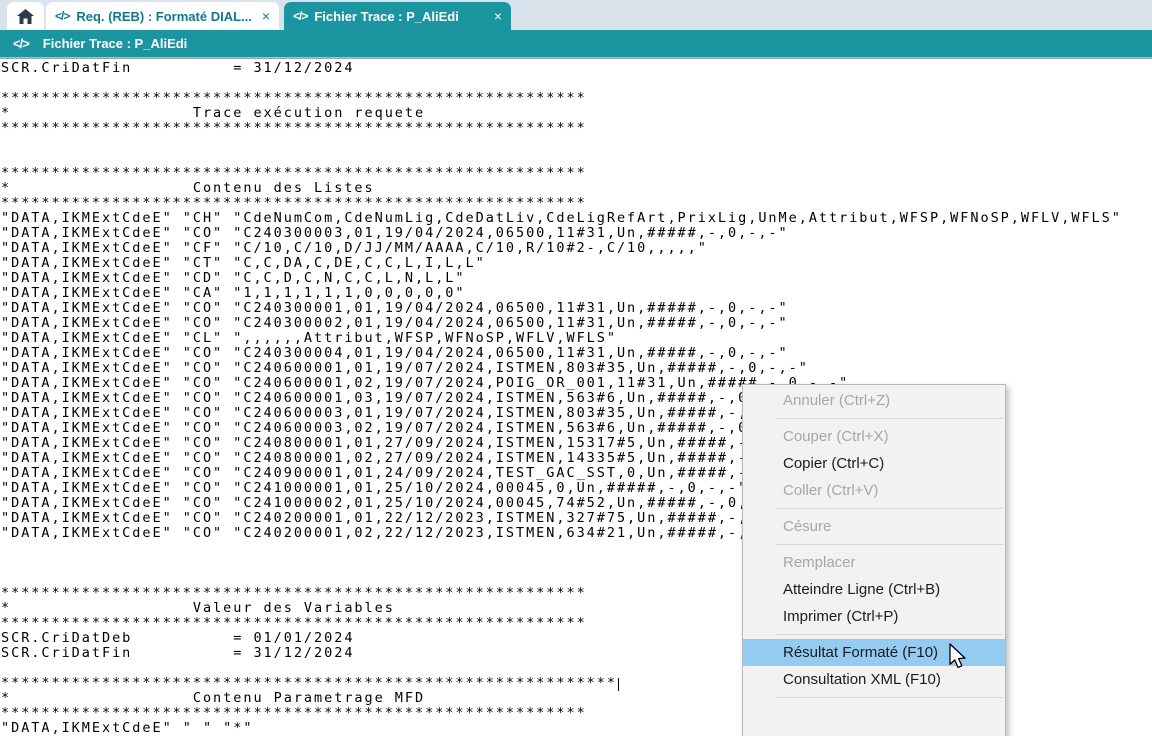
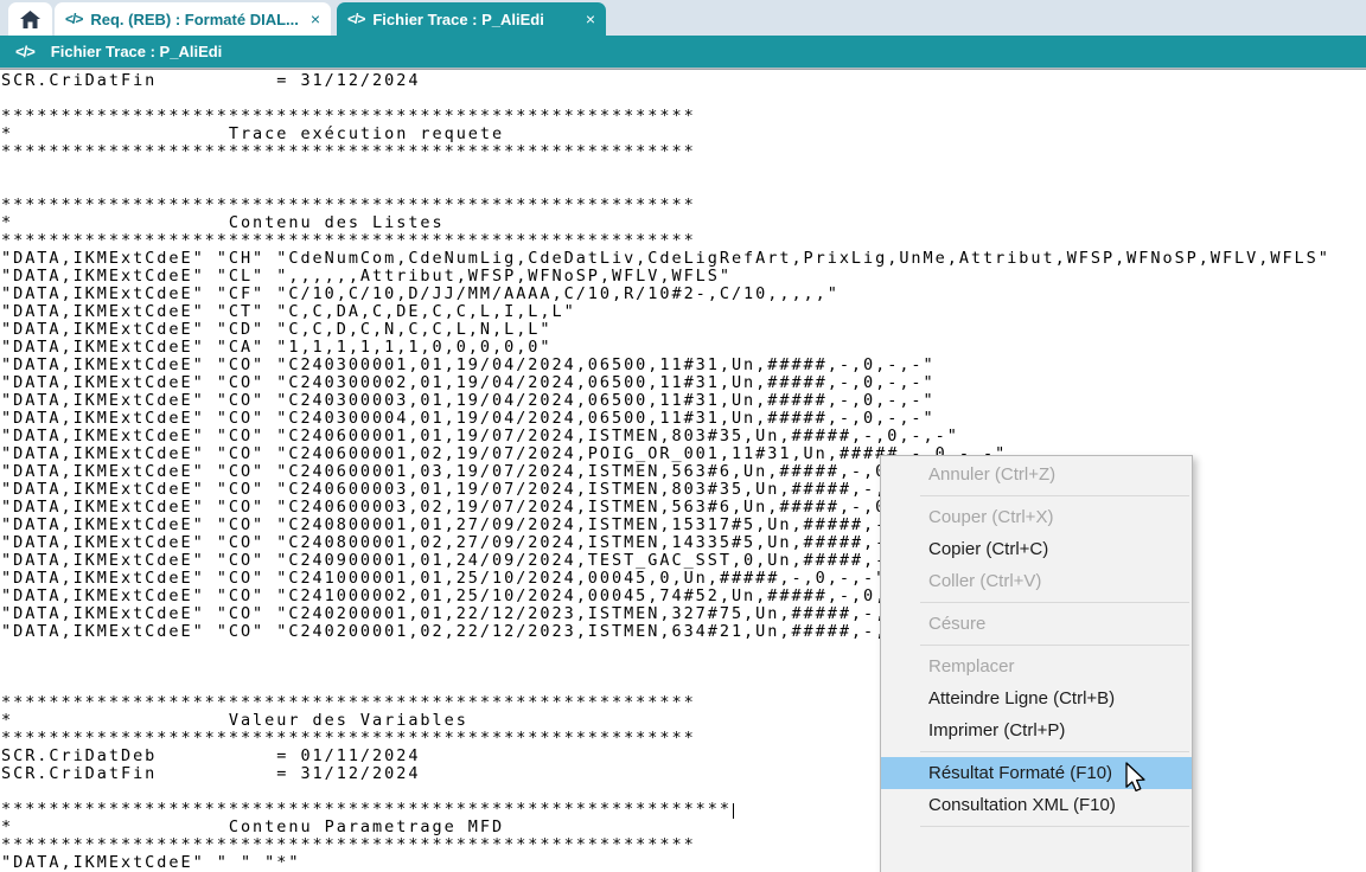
  </>
  Req. (REB) : Formaté DIAL...
  ×
  </>
  Fichier Trace : P_AliEdi
  ×
  </>
  Fichier Trace : P_AliEdi
  SCR.CriDatFin = 31/12/2024
  **********************************************************
  * Trace exécution requete
  **********************************************************
  **********************************************************
  * Contenu des Listes
  **********************************************************
  "DATA,IKMExtCdeE" "CH" "CdeNumCom,CdeNumLig,CdeDatLiv,CdeLigRefArt,PrixLig,UnMe,Attribut,WFSP,WFNoSP,WFLV,WFLS"
- "DATA,IKMExtCdeE" "CO" "C240300003,01,19/04/2024,06500,11#31,Un,#####,-,0,-,-"
+ "DATA,IKMExtCdeE" "CL" ",,,,,,Attribut,WFSP,WFNoSP,WFLV,WFLS"
  "DATA,IKMExtCdeE" "CF" "C/10,C/10,D/JJ/MM/AAAA,C/10,R/10#2-,C/10,,,,,"
  "DATA,IKMExtCdeE" "CT" "C,C,DA,C,DE,C,C,L,I,L,L"
  "DATA,IKMExtCdeE" "CD" "C,C,D,C,N,C,C,L,N,L,L"
  "DATA,IKMExtCdeE" "CA" "1,1,1,1,1,1,0,0,0,0,0"
  "DATA,IKMExtCdeE" "CO" "C240300001,01,19/04/2024,06500,11#31,Un,#####,-,0,-,-"
  "DATA,IKMExtCdeE" "CO" "C240300002,01,19/04/2024,06500,11#31,Un,#####,-,0,-,-"
- "DATA,IKMExtCdeE" "CL" ",,,,,,Attribut,WFSP,WFNoSP,WFLV,WFLS"
+ "DATA,IKMExtCdeE" "CO" "C240300003,01,19/04/2024,06500,11#31,Un,#####,-,0,-,-"
  "DATA,IKMExtCdeE" "CO" "C240300004,01,19/04/2024,06500,11#31,Un,#####,-,0,-,-"
  "DATA,IKMExtCdeE" "CO" "C240600001,01,19/07/2024,ISTMEN,803#35,Un,#####,-,0,-,-"
  "DATA,IKMExtCdeE" "CO" "C240600001,02,19/07/2024,POIG_OR_001,11#31,Un,#####,-,0,-,-"
  "DATA,IKMExtCdeE" "CO" "C240600001,03,19/07/2024,ISTMEN,563#6,Un,#####,-,
  "DATA,IKMExtCdeE" "CO" "C240600003,01,19/07/2024,ISTMEN,803#35,Un,#####,-
  "DATA,IKMExtCdeE" "CO" "C240600003,02,19/07/2024,ISTMEN,563#6,Un,#####,-,
  "DATA,IKMExtCdeE" "CO" "C240800001,01,27/09/2024,ISTMEN,15317#5,Un,#####,
  "DATA,IKMExtCdeE" "CO" "C240800001,02,27/09/2024,ISTMEN,14335#5,Un,#####,
  "DATA,IKMExtCdeE" "CO" "C240900001,01,24/09/2024,TEST_GAC_SST,0,Un,#####,
  "DATA,IKMExtCdeE" "CO" "C241000001,01,25/10/2024,00045,0,Un,#####,-,0,-,-
  "DATA,IKMExtCdeE" "CO" "C241000002,01,25/10/2024,00045,74#52,Un,#####,-,0
  "DATA,IKMExtCdeE" "CO" "C240200001,01,22/12/2023,ISTMEN,327#75,Un,#####,-
  "DATA,IKMExtCdeE" "CO" "C240200001,02,22/12/2023,ISTMEN,634#21,Un,#####,-
  **********************************************************
  * Valeur des Variables
  **********************************************************
- SCR.CriDatDeb = 01/01/2024
+ SCR.CriDatDeb = 01/11/2024
  SCR.CriDatFin = 31/12/2024
  *************************************************************
  * Contenu Parametrage MFD
  **********************************************************
  "DATA,IKMExtCdeE" " " "*"
  Annuler (Ctrl+Z)
  Couper (Ctrl+X)
  Copier (Ctrl+C)
  Coller (Ctrl+V)
  Césure
  Remplacer
  Atteindre Ligne (Ctrl+B)
  Imprimer (Ctrl+P)
  Résultat Formaté (F10)
  Consultation XML (F10)
